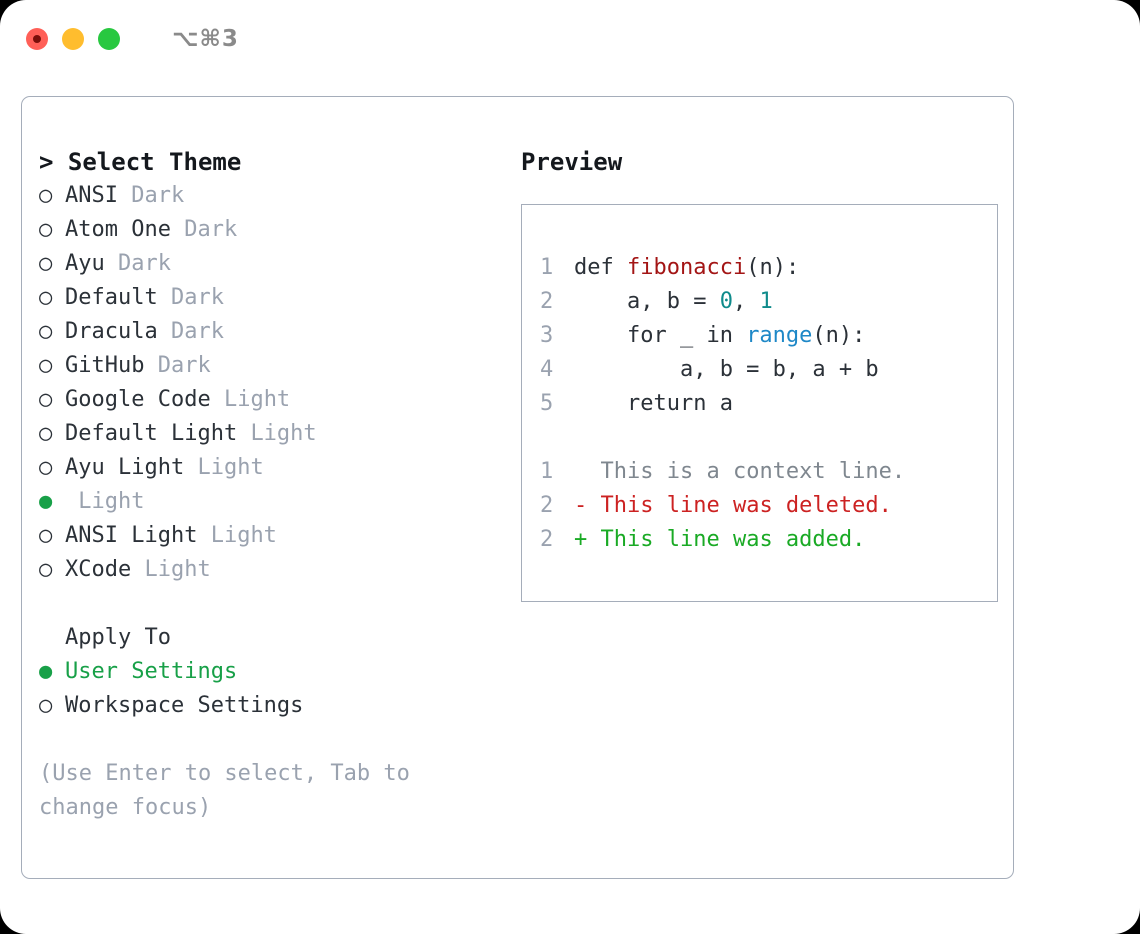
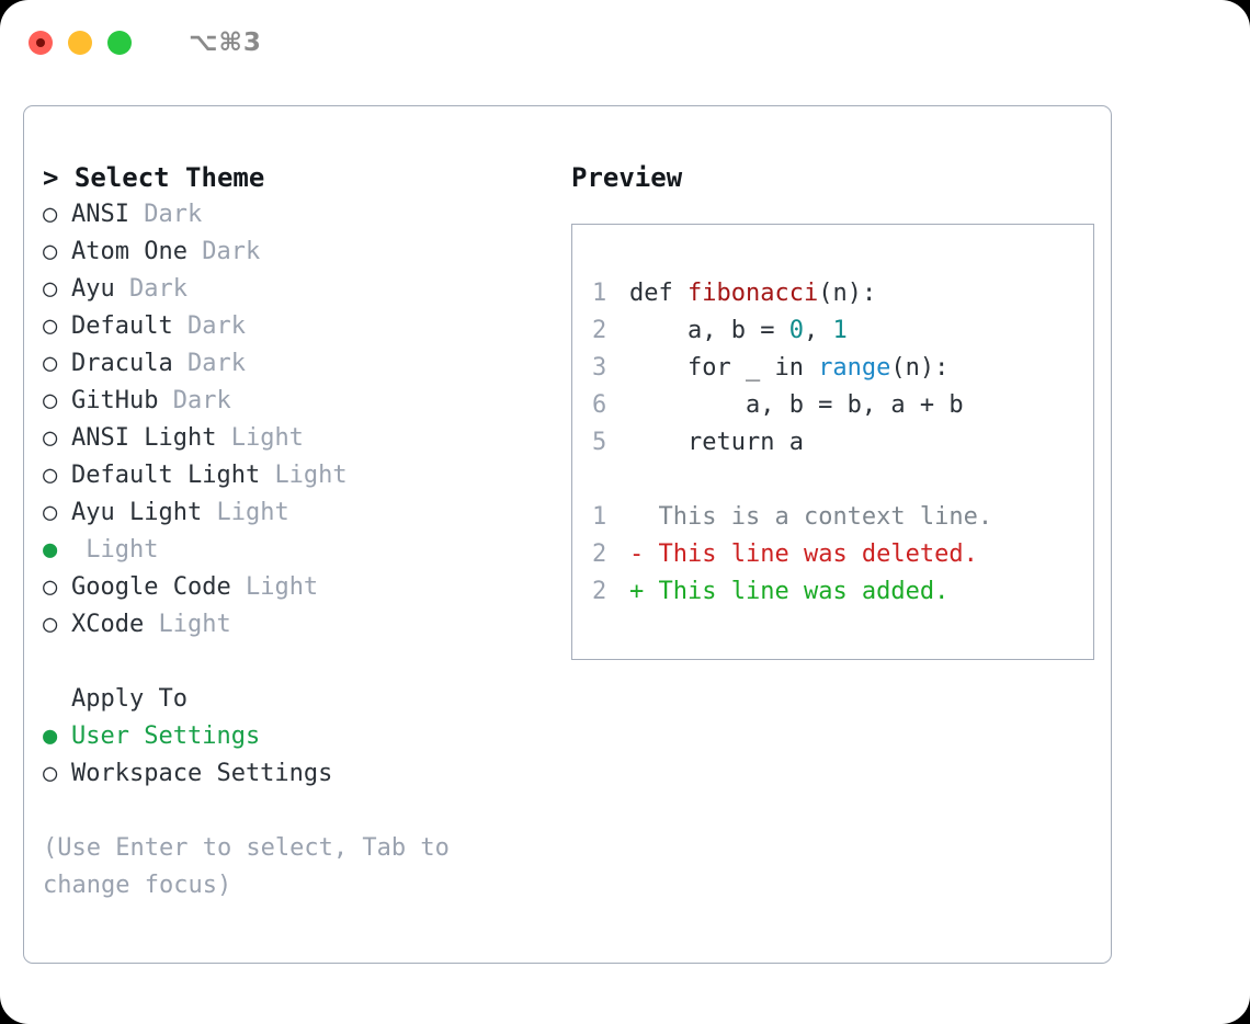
  ⌥⌘3
  > Select Theme
  ○
  ANSI
  Dark
  ○
  Atom One
  Dark
  ○
  Ayu
  Dark
  ○
  Default
  Dark
  ○
  Dracula
  Dark
  ○
  GitHub
  Dark
  ○
- Google Code
+ ANSI Light
  Light
  ○
  Default Light
  Light
  ○
  Ayu Light
  Light
  ●
  Light
  ○
- ANSI Light
+ Google Code
  Light
  ○
  XCode
  Light
  Apply To
  ●
  User Settings
  ○
  Workspace Settings
  (Use Enter to select, Tab to change focus)
  Preview
  1
  def fibonacci(n):
  2
  a, b = 0, 1
  3
  for _ in range(n):
- 4
+ 6
  a, b = b, a + b
  5
  return a
  1
  This is a context line.
  2
  -
  This line was deleted.
  2
  +
  This line was added.
